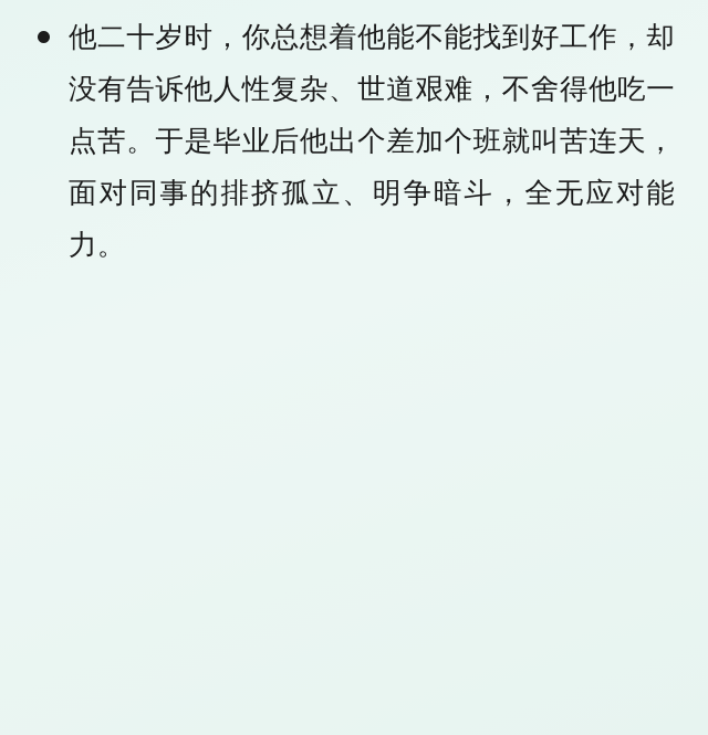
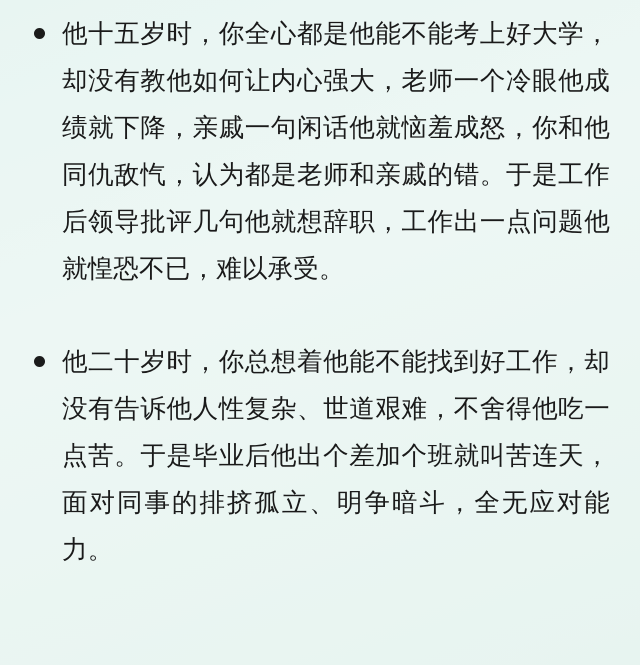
+ 他十五岁时，你全心都是他能不能考上好大学，却没有教他如何让内心强大，老师一个冷眼他成绩就下降，亲戚一句闲话他就恼羞成怒，你和他同仇敌忾，认为都是老师和亲戚的错。于是工作后领导批评几句他就想辞职，工作出一点问题他就惶恐不已，难以承受。
  他二十岁时，你总想着他能不能找到好工作，却没有告诉他人性复杂、世道艰难，不舍得他吃一点苦。于是毕业后他出个差加个班就叫苦连天，面对同事的排挤孤立、明争暗斗，全无应对能力。
